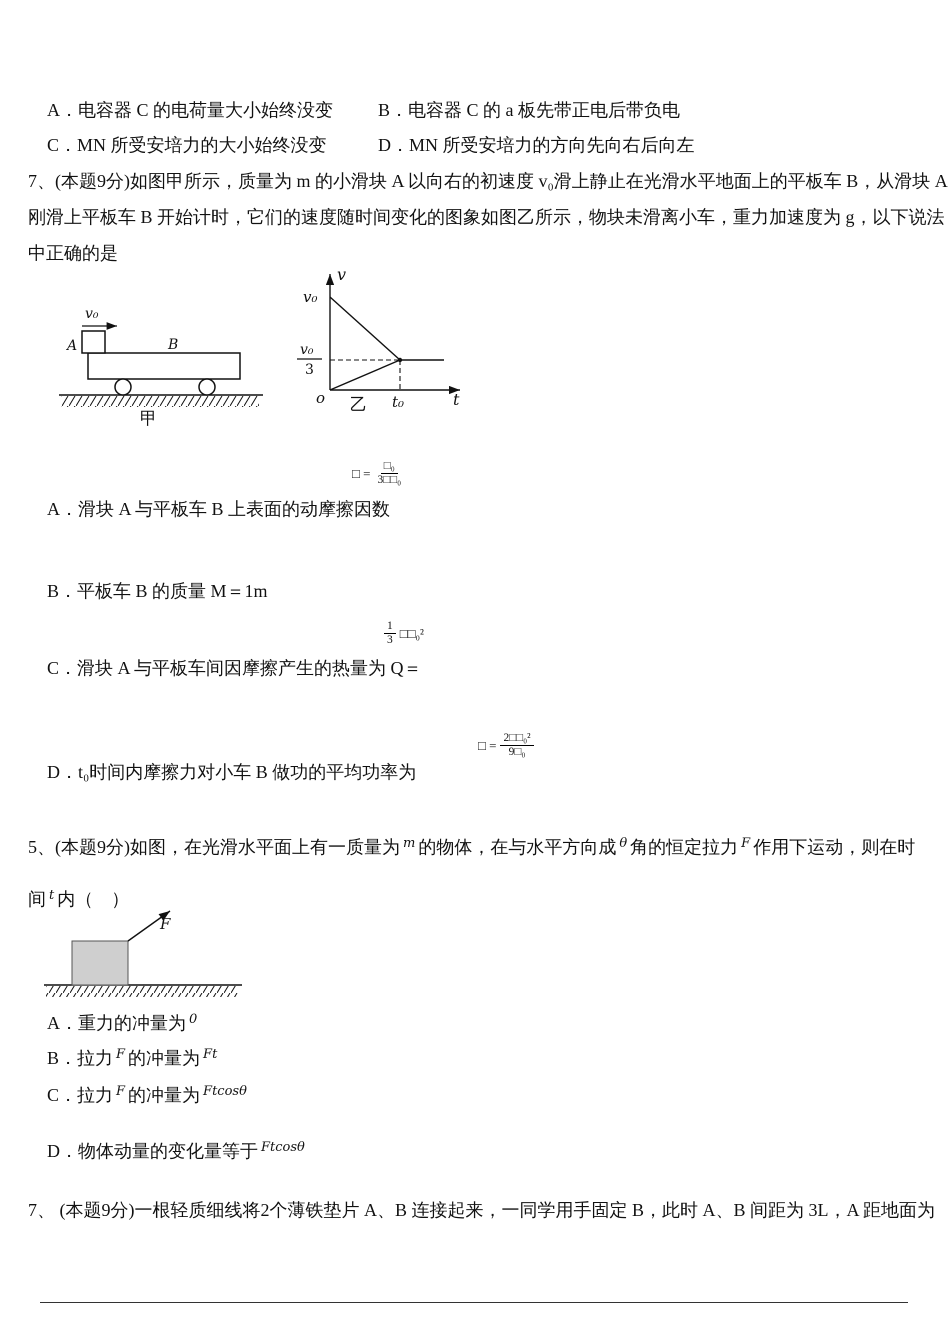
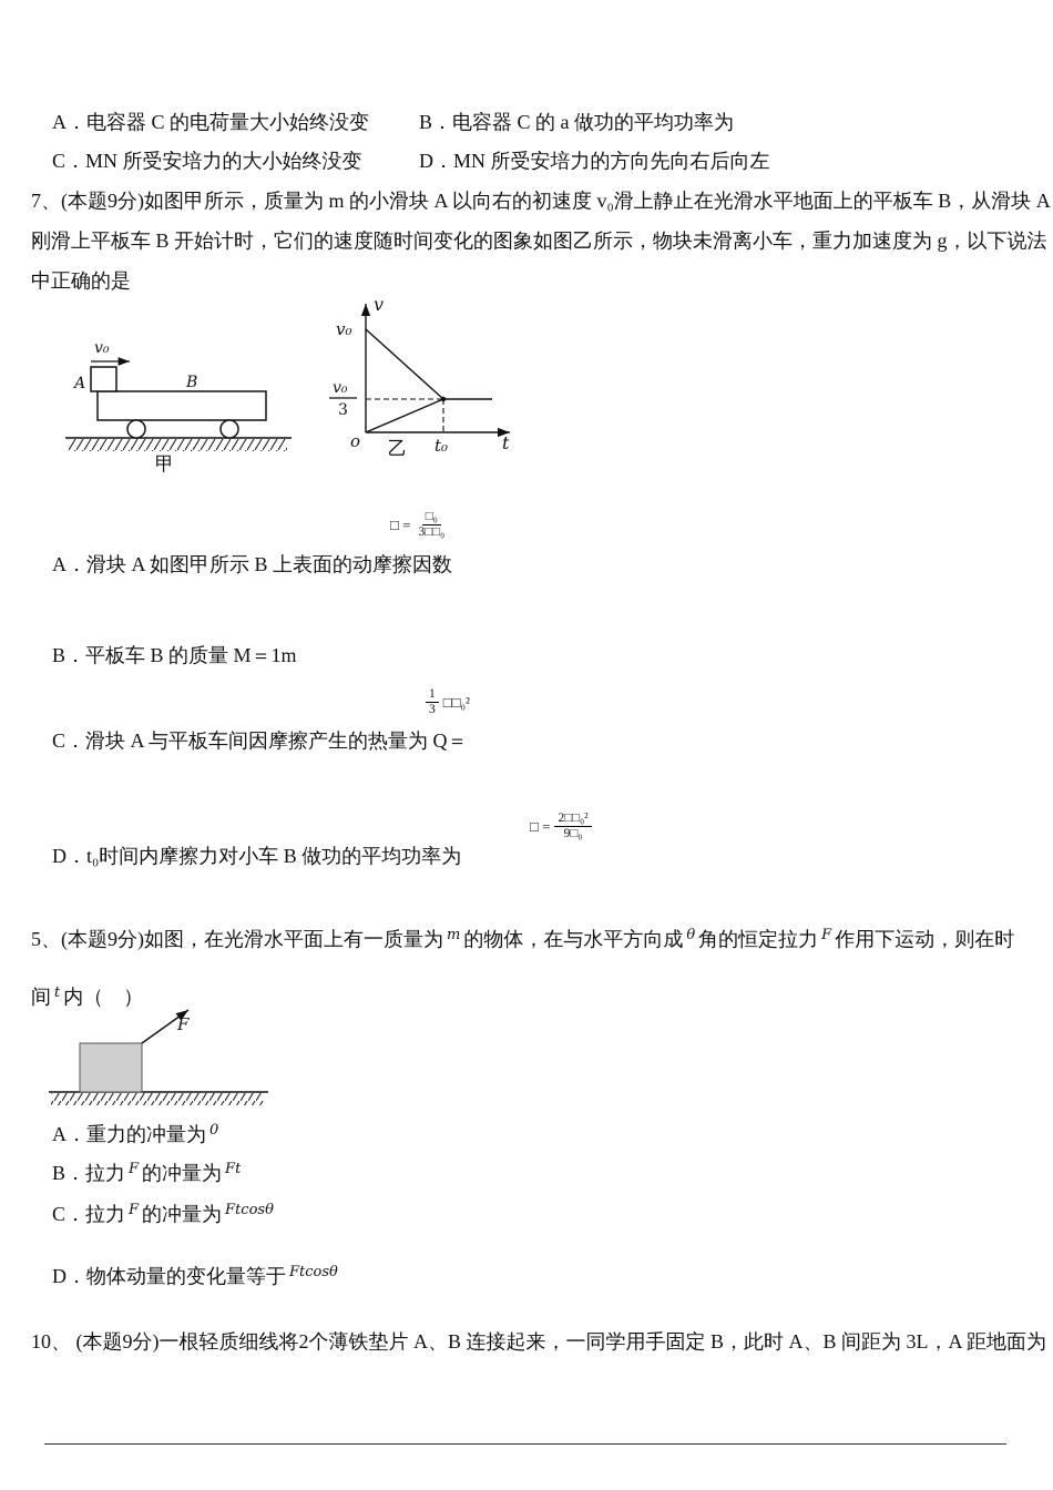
  A．电容器 C 的电荷量大小始终没变
- B．电容器 C 的 a 板先带正电后带负电
+ B．电容器 C 的 a 做功的平均功率为
  C．MN 所受安培力的大小始终没变
  D．MN 所受安培力的方向先向右后向左
  7、(本题9分)如图甲所示，质量为 m 的小滑块 A 以向右的初速度 v₀滑上静止在光滑水平地面上的平板车 B，从滑块 A
  刚滑上平板车 B 开始计时，它们的速度随时间变化的图象如图乙所示，物块未滑离小车，重力加速度为 g，以下说法
  中正确的是
  v₀
  A
  B
  甲
  v
  t
  o
  t₀
  v₀
  v₀
  3
  乙
  □ =
  □₀
  3□□₀
- A．滑块 A 与平板车 B 上表面的动摩擦因数
+ A．滑块 A 如图甲所示 B 上表面的动摩擦因数
  B．平板车 B 的质量 M＝1m
  1
  3
  □□₀²
  C．滑块 A 与平板车间因摩擦产生的热量为 Q＝
  □ =
  2□□₀²
  9□₀
  D．t₀时间内摩擦力对小车 B 做功的平均功率为
  5、(本题9分)如图，在光滑水平面上有一质量为 m 的物体，在与水平方向成 θ 角的恒定拉力 F 作用下运动，则在时
  间 t 内（ ）
  F
  A．重力的冲量为 0
  B．拉力 F 的冲量为 Ft
  C．拉力 F 的冲量为 Ftcosθ
  D．物体动量的变化量等于 Ftcosθ
- 7、 (本题9分)一根轻质细线将2个薄铁垫片 A、B 连接起来，一同学用手固定 B，此时 A、B 间距为 3L，A 距地面为
+ 10、 (本题9分)一根轻质细线将2个薄铁垫片 A、B 连接起来，一同学用手固定 B，此时 A、B 间距为 3L，A 距地面为
